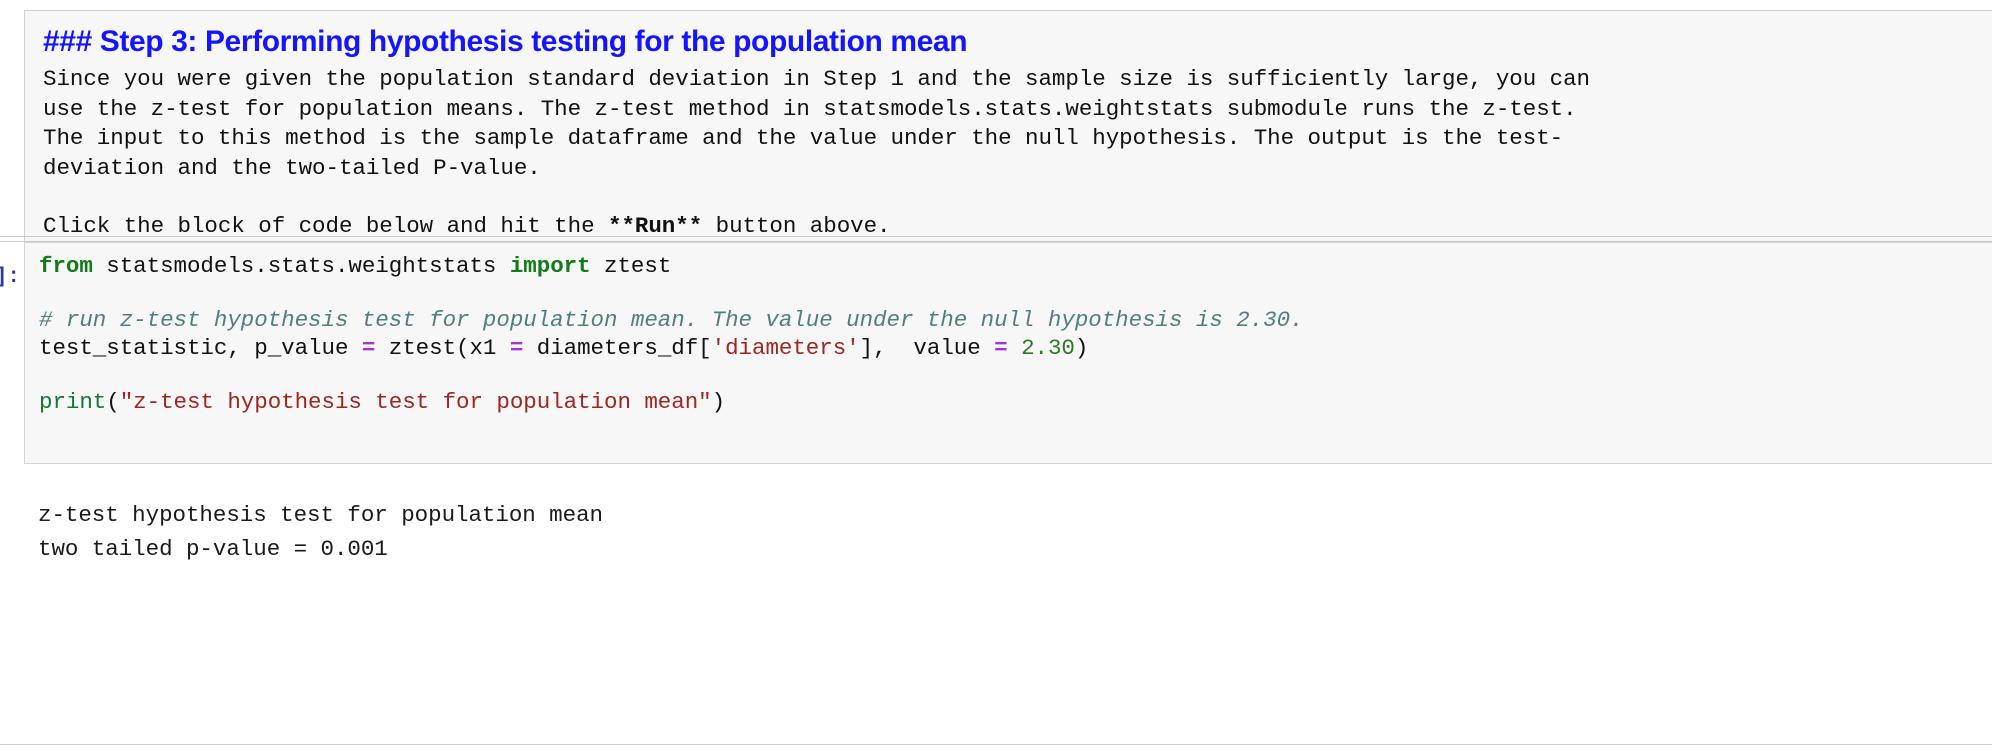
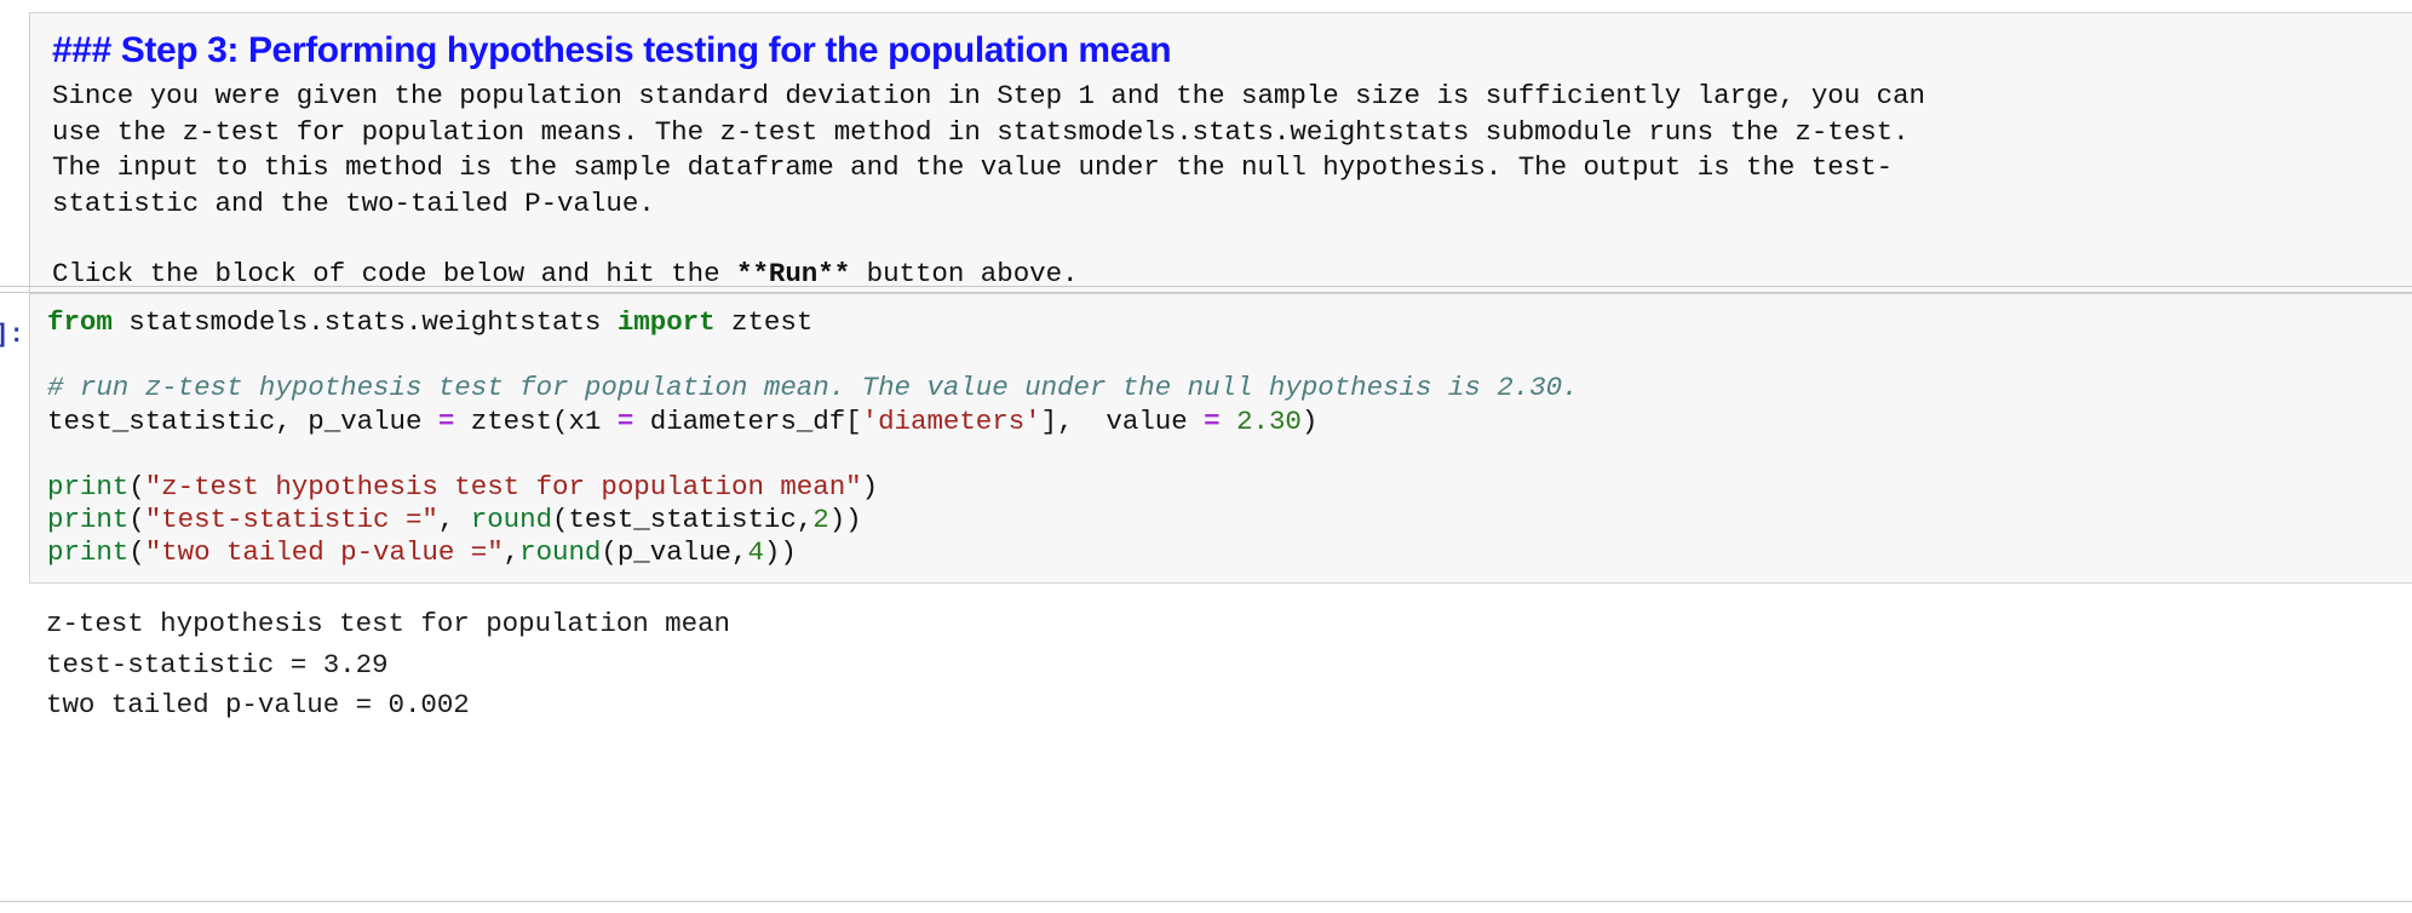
  ### Step 3: Performing hypothesis testing for the population mean
  Since you were given the population standard deviation in Step 1 and the sample size is sufficiently large, you can
  use the z-test for population means. The z-test method in statsmodels.stats.weightstats submodule runs the z-test.
  The input to this method is the sample dataframe and the value under the null hypothesis. The output is the test-
- deviation and the two-tailed P-value.
+ statistic and the two-tailed P-value.
  Click the block of code below and hit the **Run** button above.
  ]:
  from statsmodels.stats.weightstats import ztest
  # run z-test hypothesis test for population mean. The value under the null hypothesis is 2.30.
  test_statistic, p_value = ztest(x1 = diameters_df['diameters'], value = 2.30)
  print("z-test hypothesis test for population mean")
+ print("test-statistic =", round(test_statistic,2))
+ print("two tailed p-value =",round(p_value,4))
  z-test hypothesis test for population mean
+ test-statistic = 3.29
- two tailed p-value = 0.001
+ two tailed p-value = 0.002
